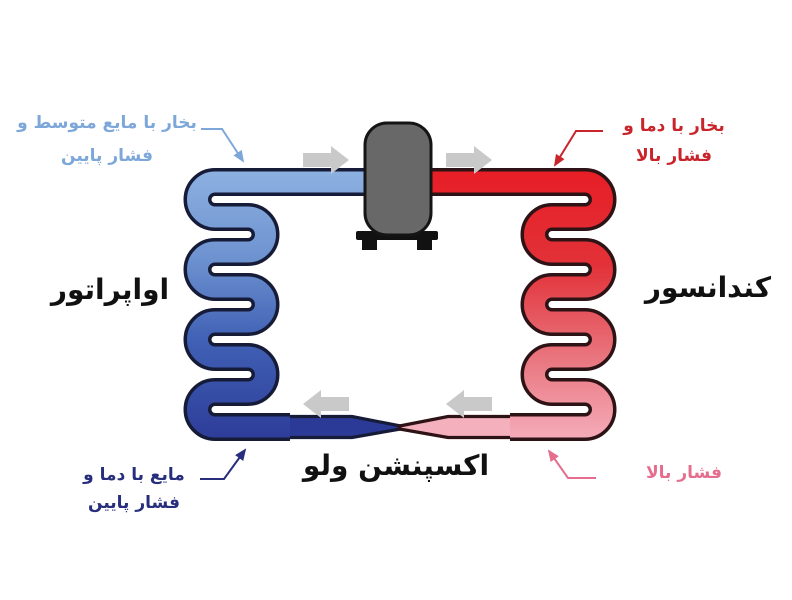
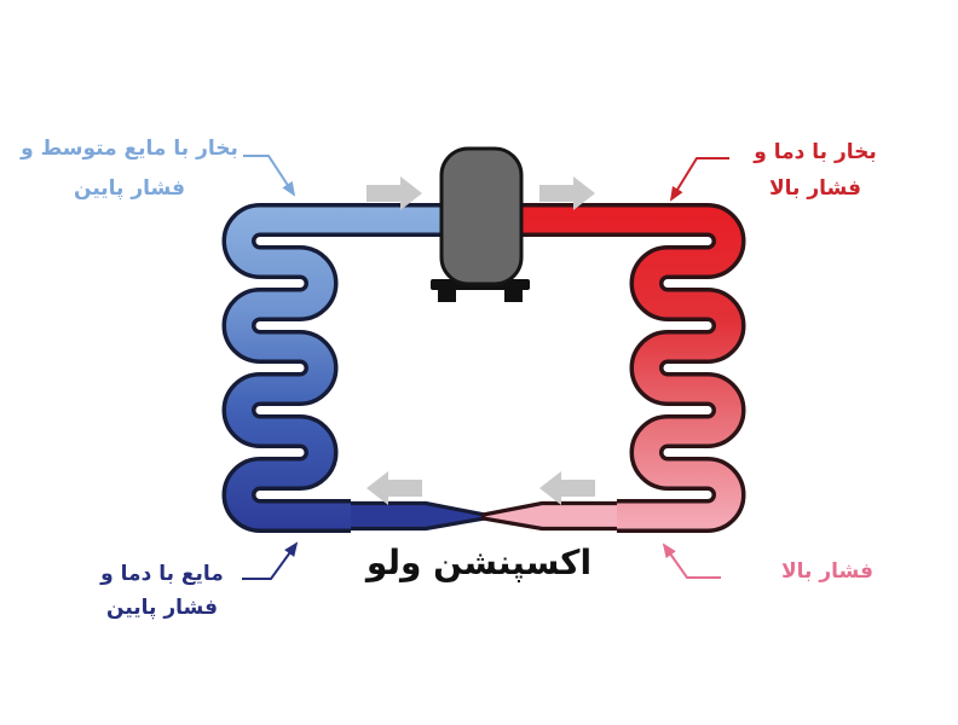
- اواپراتور
- کندانسور
  اکسپنشن ولو
  بخار با مایع متوسط و
  فشار پایین
  بخار با دما و
  فشار بالا
  مایع با دما و
  فشار پایین
  فشار بالا
